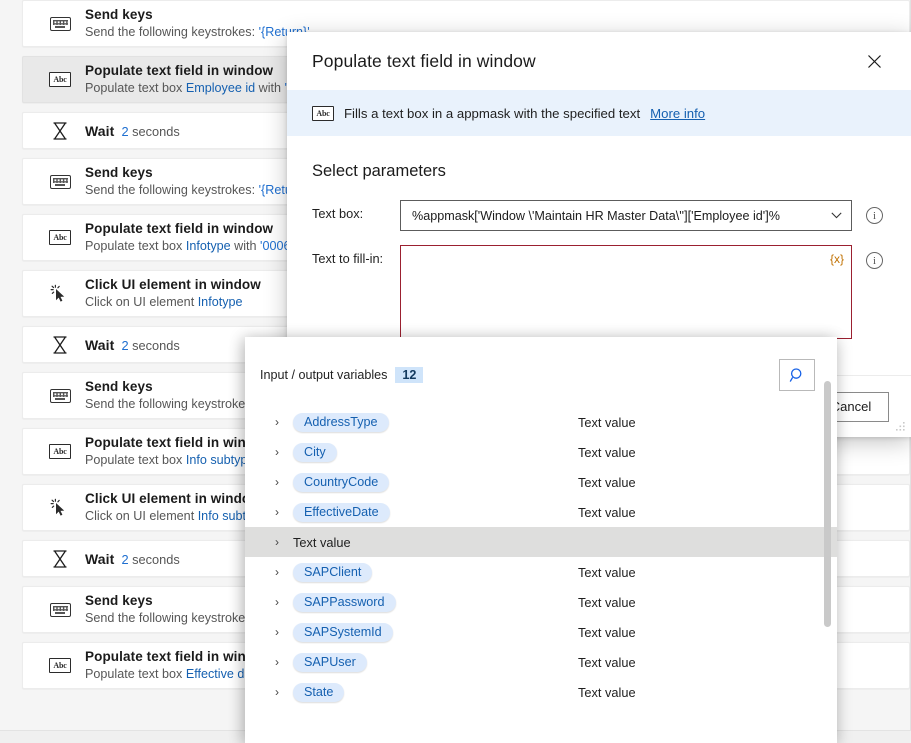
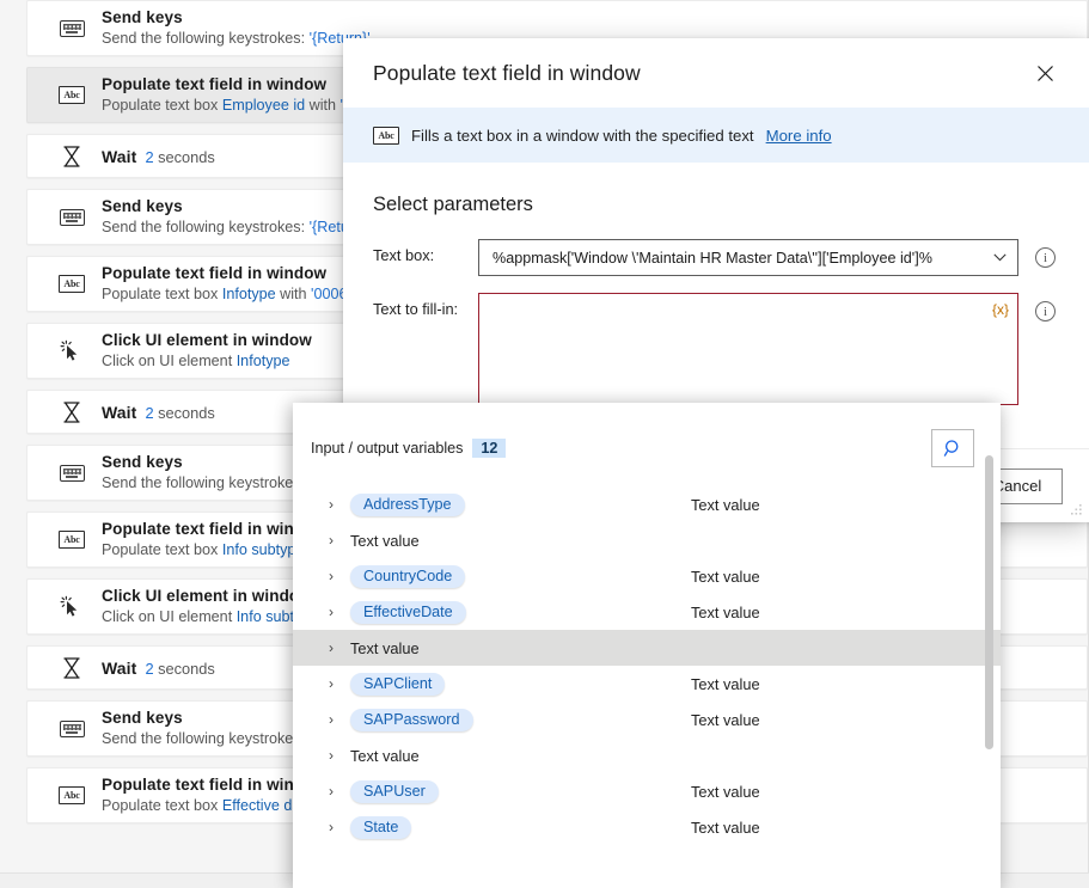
  Send keys
  Send the following keystrokes: '{Ret
  Abc
  Populate text field in window
  Populate text box Employee id with '
  Wait
  2 seconds
  Send keys
  Send the following keystrokes: '{Ret
  Abc
  Populate text field in window
  Populate text box Infotype with '000
  Click UI element in window
  Click on UI element Infotype
  Wait
  2 seconds
  Send keys
  Send the following keystroke
  Abc
  Populate text field in win
  Populate text box Info subtyp
  Click UI element in wind
  Click on UI element Info sub
  Wait
  2 seconds
  Send keys
  Send the following keystroke
  Abc
  Populate text field in win
  Populate text box Effective d
  Populate text field in window
  Abc
- Fills a text box in a appmask with the specified text
+ Fills a text box in a window with the specified text
  More info
  Select parameters
  Text box:
  %appmask['Window \'Maintain HR Master Data\'']['Employee id']%
  i
  Text to fill-in:
  {x}
  i
  ancel
  Input / output variables
  12
  ›
  AddressType
  Text value
  ›
- City
  Text value
  ›
  CountryCode
  Text value
  ›
  EffectiveDate
  Text value
  ›
  Text value
  ›
  SAPClient
  Text value
  ›
  SAPPassword
  Text value
  ›
- SAPSystemId
  Text value
  ›
  SAPUser
  Text value
  ›
  State
  Text value
